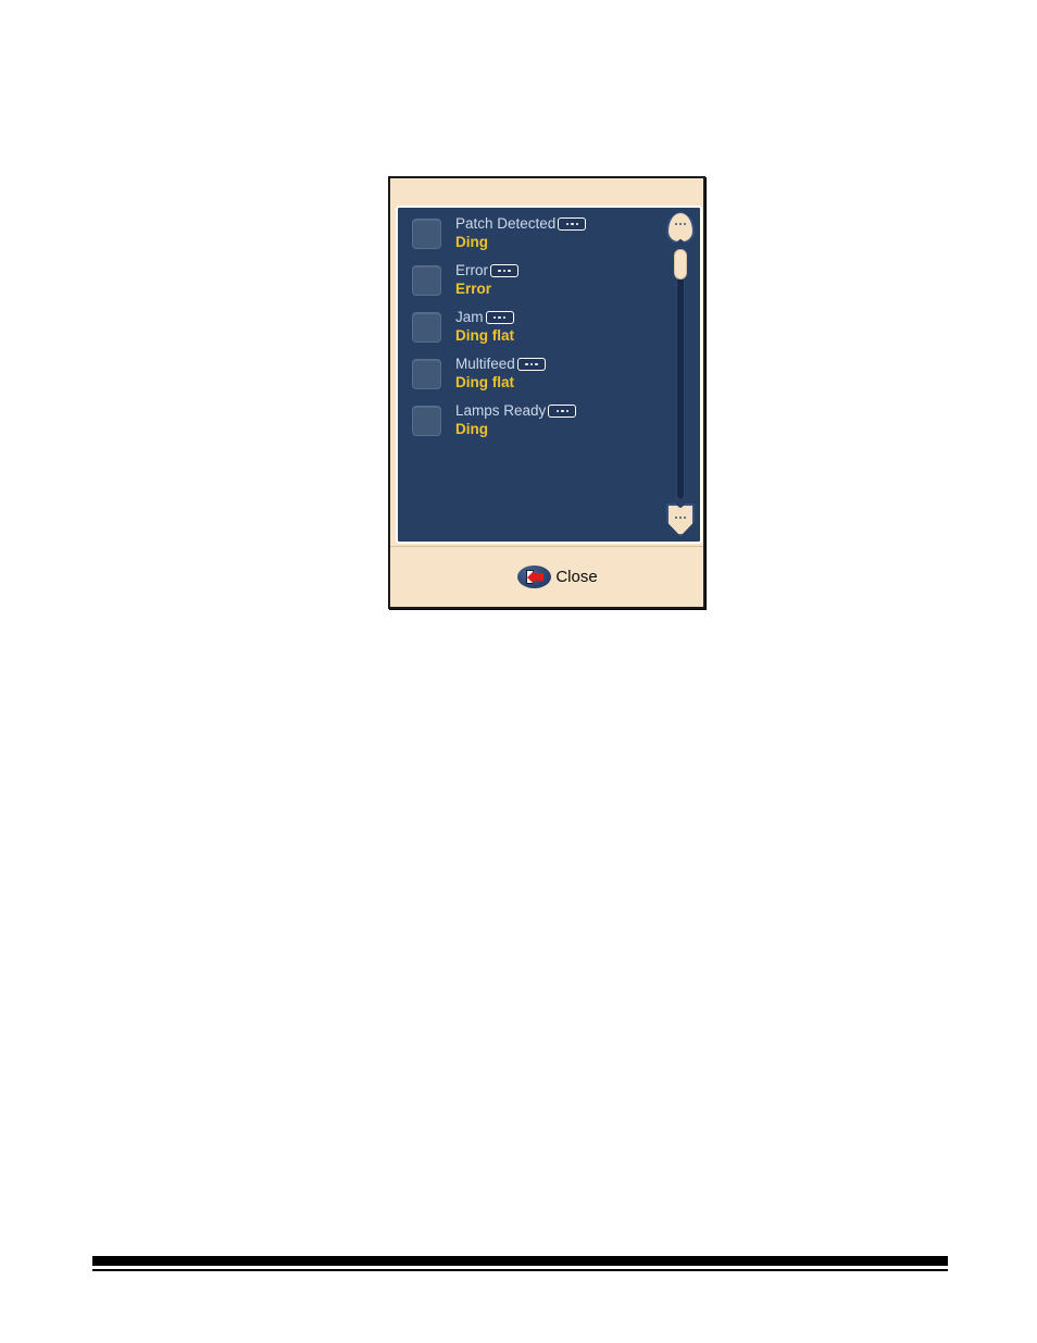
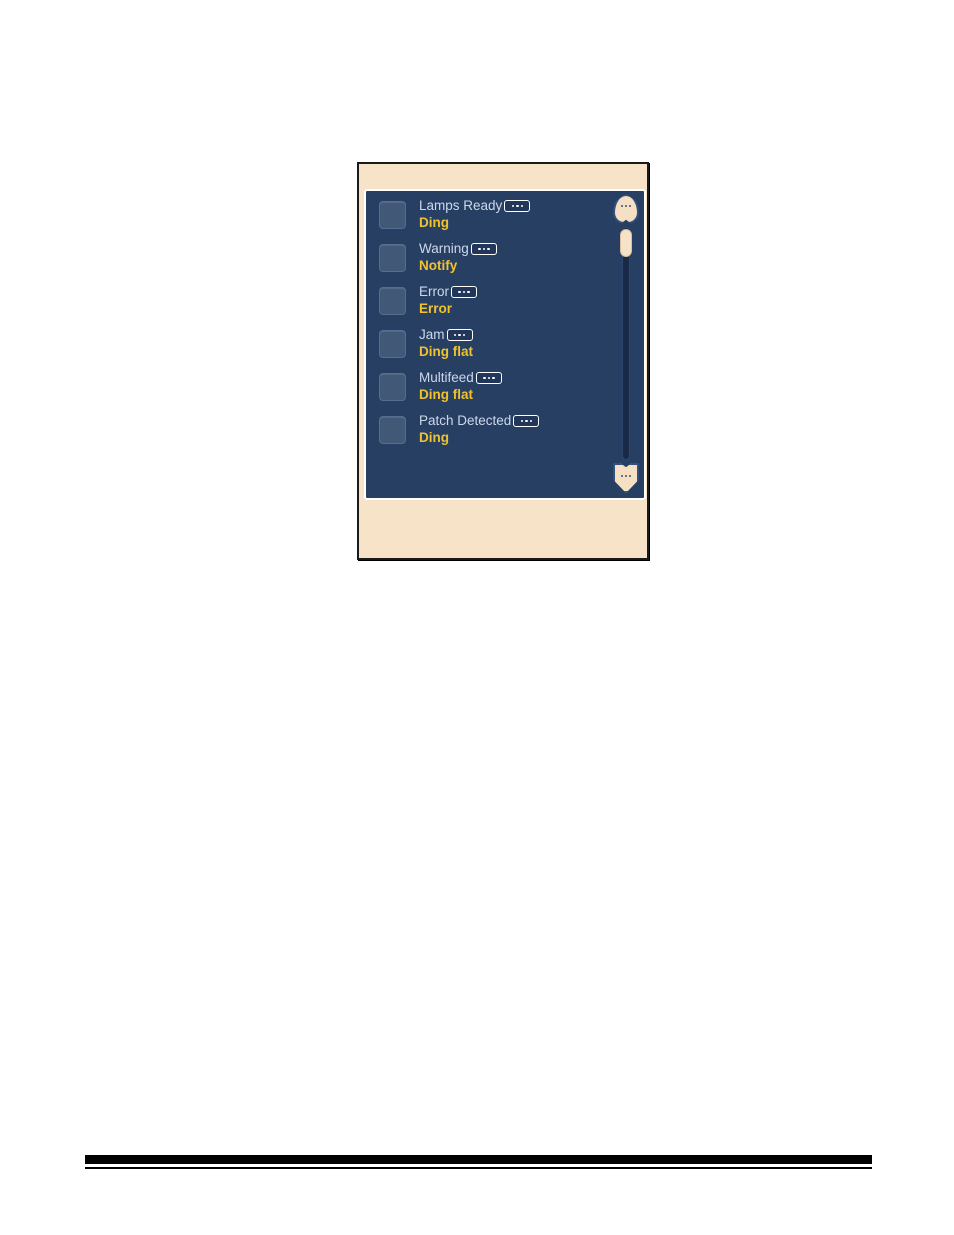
- Patch Detected
+ Lamps Ready
  Ding
+ Warning
+ Notify
  Error
  Error
  Jam
  Ding flat
  Multifeed
  Ding flat
- Lamps Ready
+ Patch Detected
  Ding
- Close
